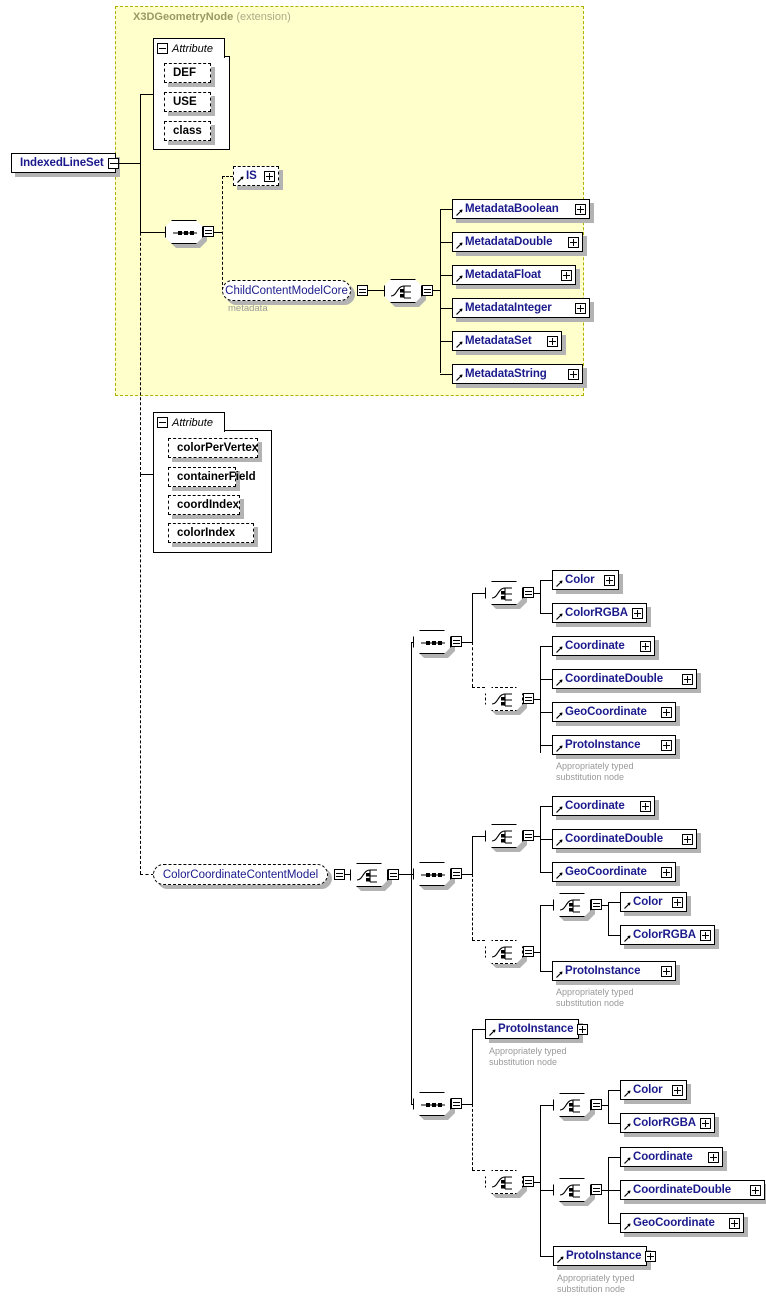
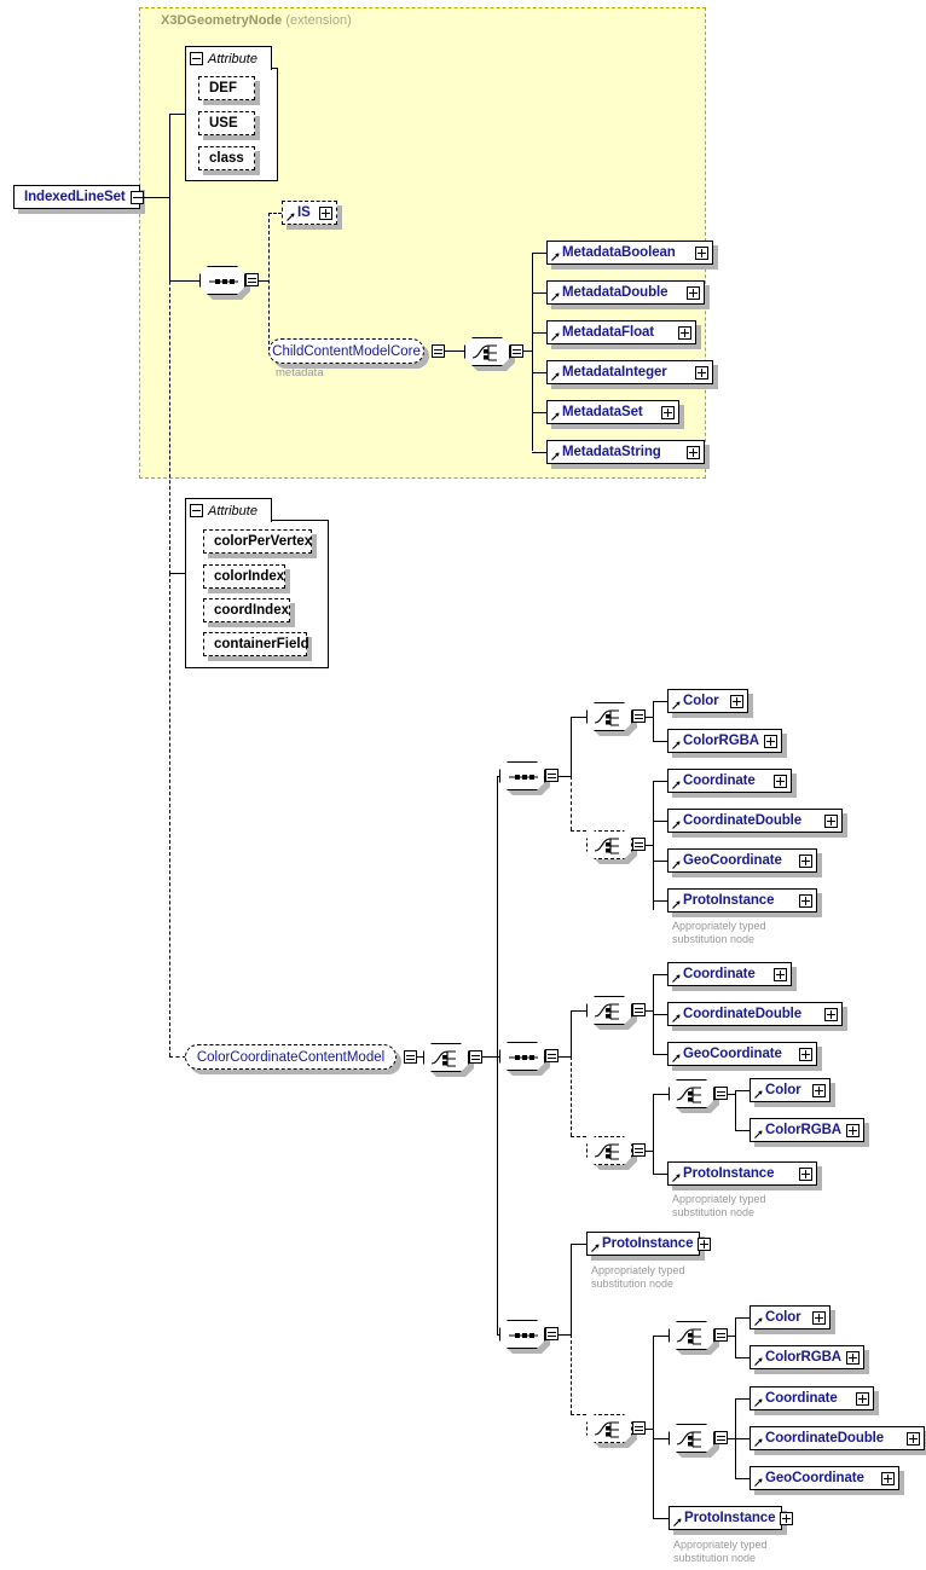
  X3DGeometryNode (extension)
  IndexedLineSet
  Attribute
  DEF
  USE
  class
  IS
  ChildContentModelCore
  metadata
  MetadataBoolean
  MetadataDouble
  MetadataFloat
  MetadataInteger
  MetadataSet
  MetadataString
  Attribute
  colorPerVertex
- containerField
+ colorIndex
  coordIndex
- colorIndex
+ containerField
  ColorCoordinateContentModel
  Color
  ColorRGBA
  Coordinate
  CoordinateDouble
  GeoCoordinate
  ProtoInstance
  Appropriately typed
  substitution node
  Coordinate
  CoordinateDouble
  GeoCoordinate
  Color
  ColorRGBA
  ProtoInstance
  Appropriately typed
  substitution node
  ProtoInstance
  Appropriately typed
  substitution node
  Color
  ColorRGBA
  Coordinate
  CoordinateDouble
  GeoCoordinate
  ProtoInstance
  Appropriately typed
  substitution node
